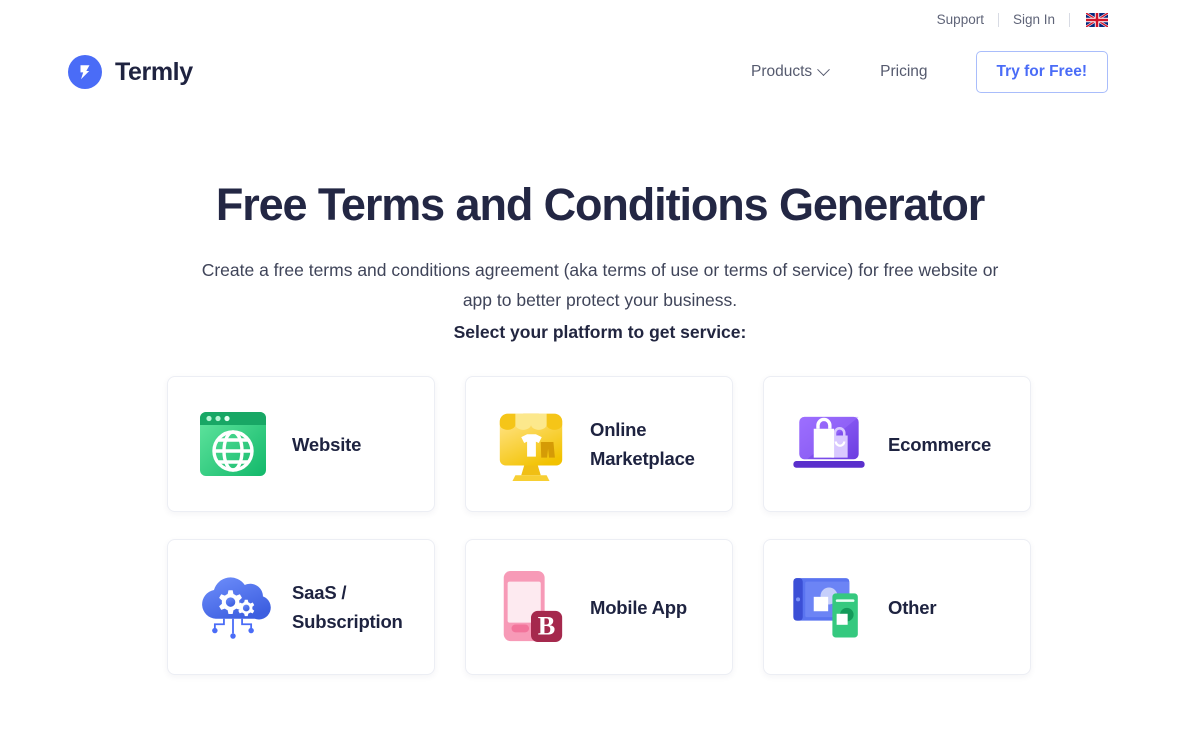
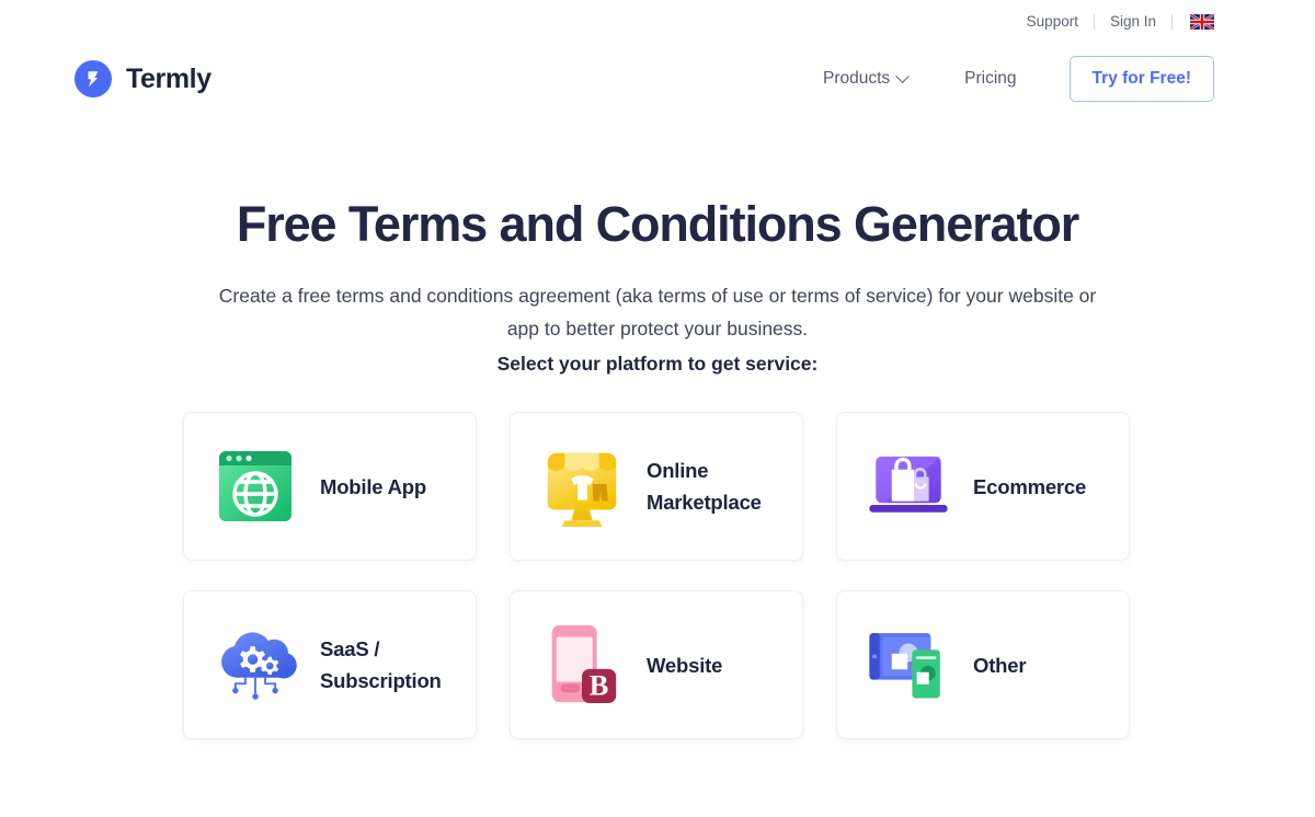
  Support
  Sign In
  Termly
  Products
  Pricing
  Try for Free!
  Free Terms and Conditions Generator
- Create a free terms and conditions agreement (aka terms of use or terms of service) for free website or app to better protect your business.
+ Create a free terms and conditions agreement (aka terms of use or terms of service) for your website or app to better protect your business.
  Select your platform to get service:
- Website
+ Mobile App
  Online Marketplace
  Ecommerce
  SaaS / Subscription
  B
- Mobile App
+ Website
  Other
